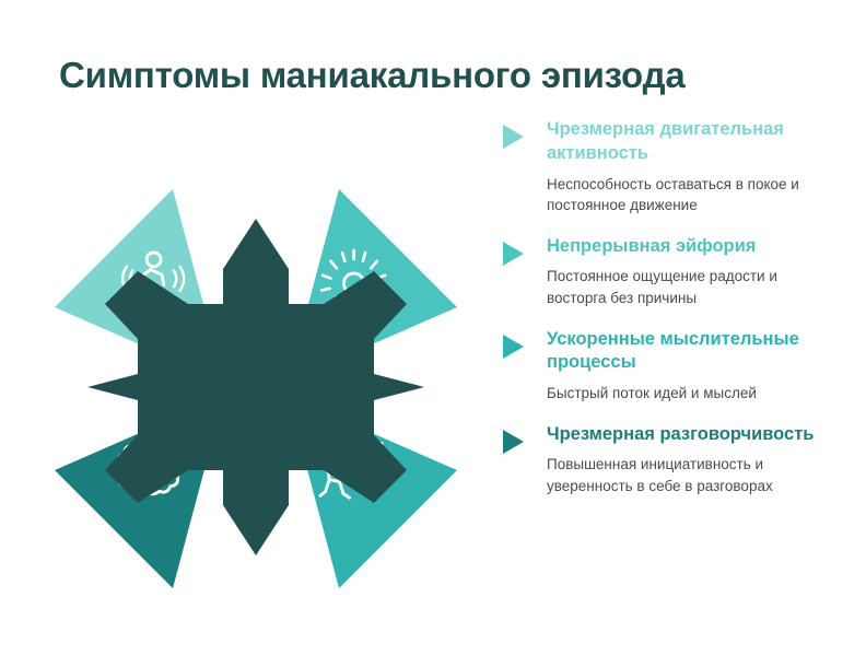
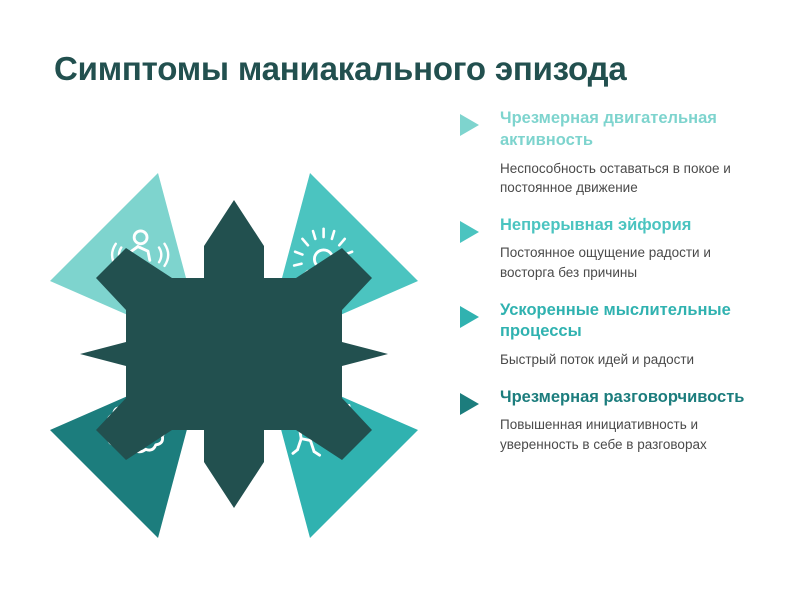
  Симптомы маниакального эпизода
  Чрезмерная двигательная активность
  Неспособность оставаться в покое и постоянное движение
  Непрерывная эйфория
  Постоянное ощущение радости и восторга без причины
  Ускоренные мыслительные процессы
- Быстрый поток идей и мыслей
+ Быстрый поток идей и радости
  Чрезмерная разговорчивость
  Повышенная инициативность и уверенность в себе в разговорах
